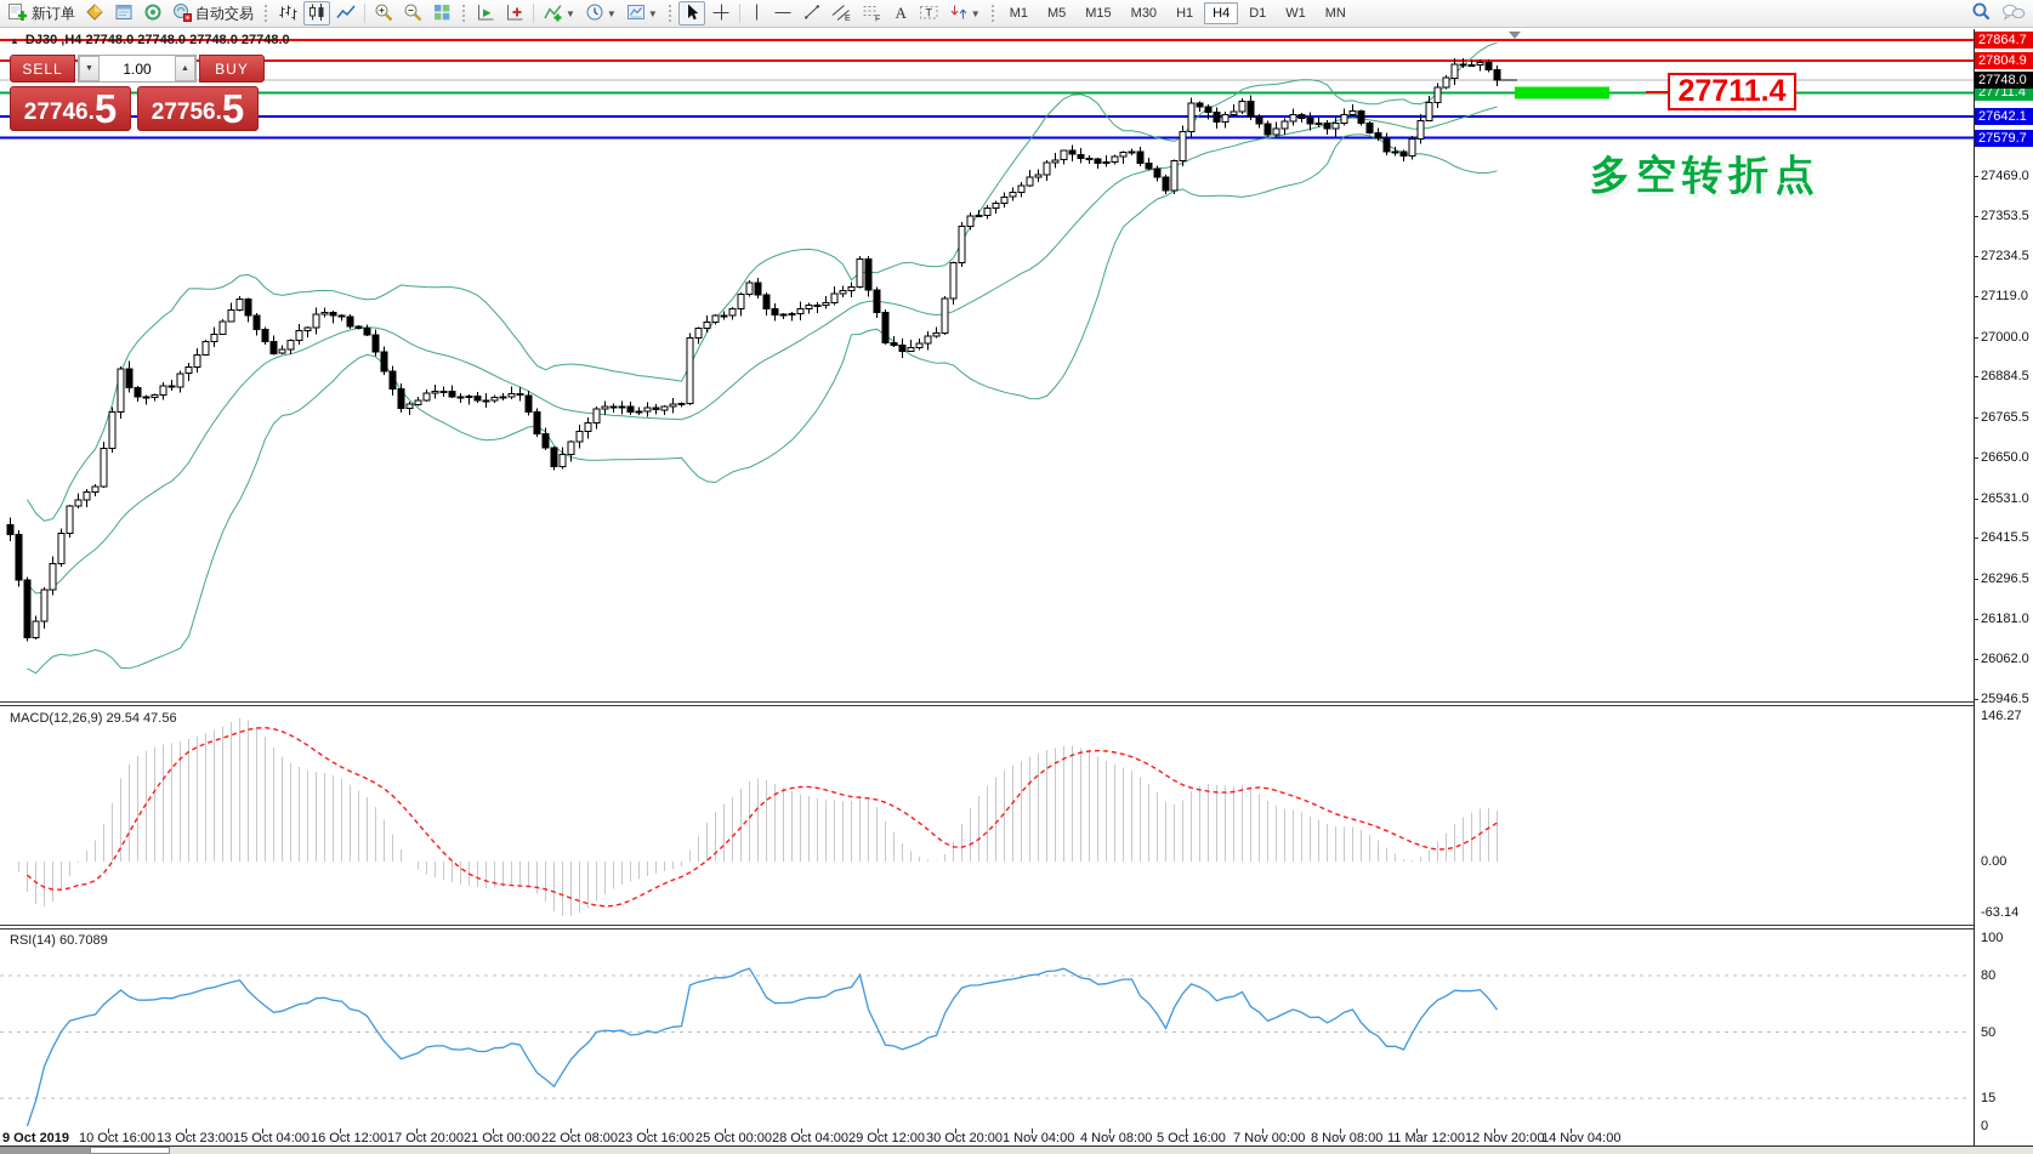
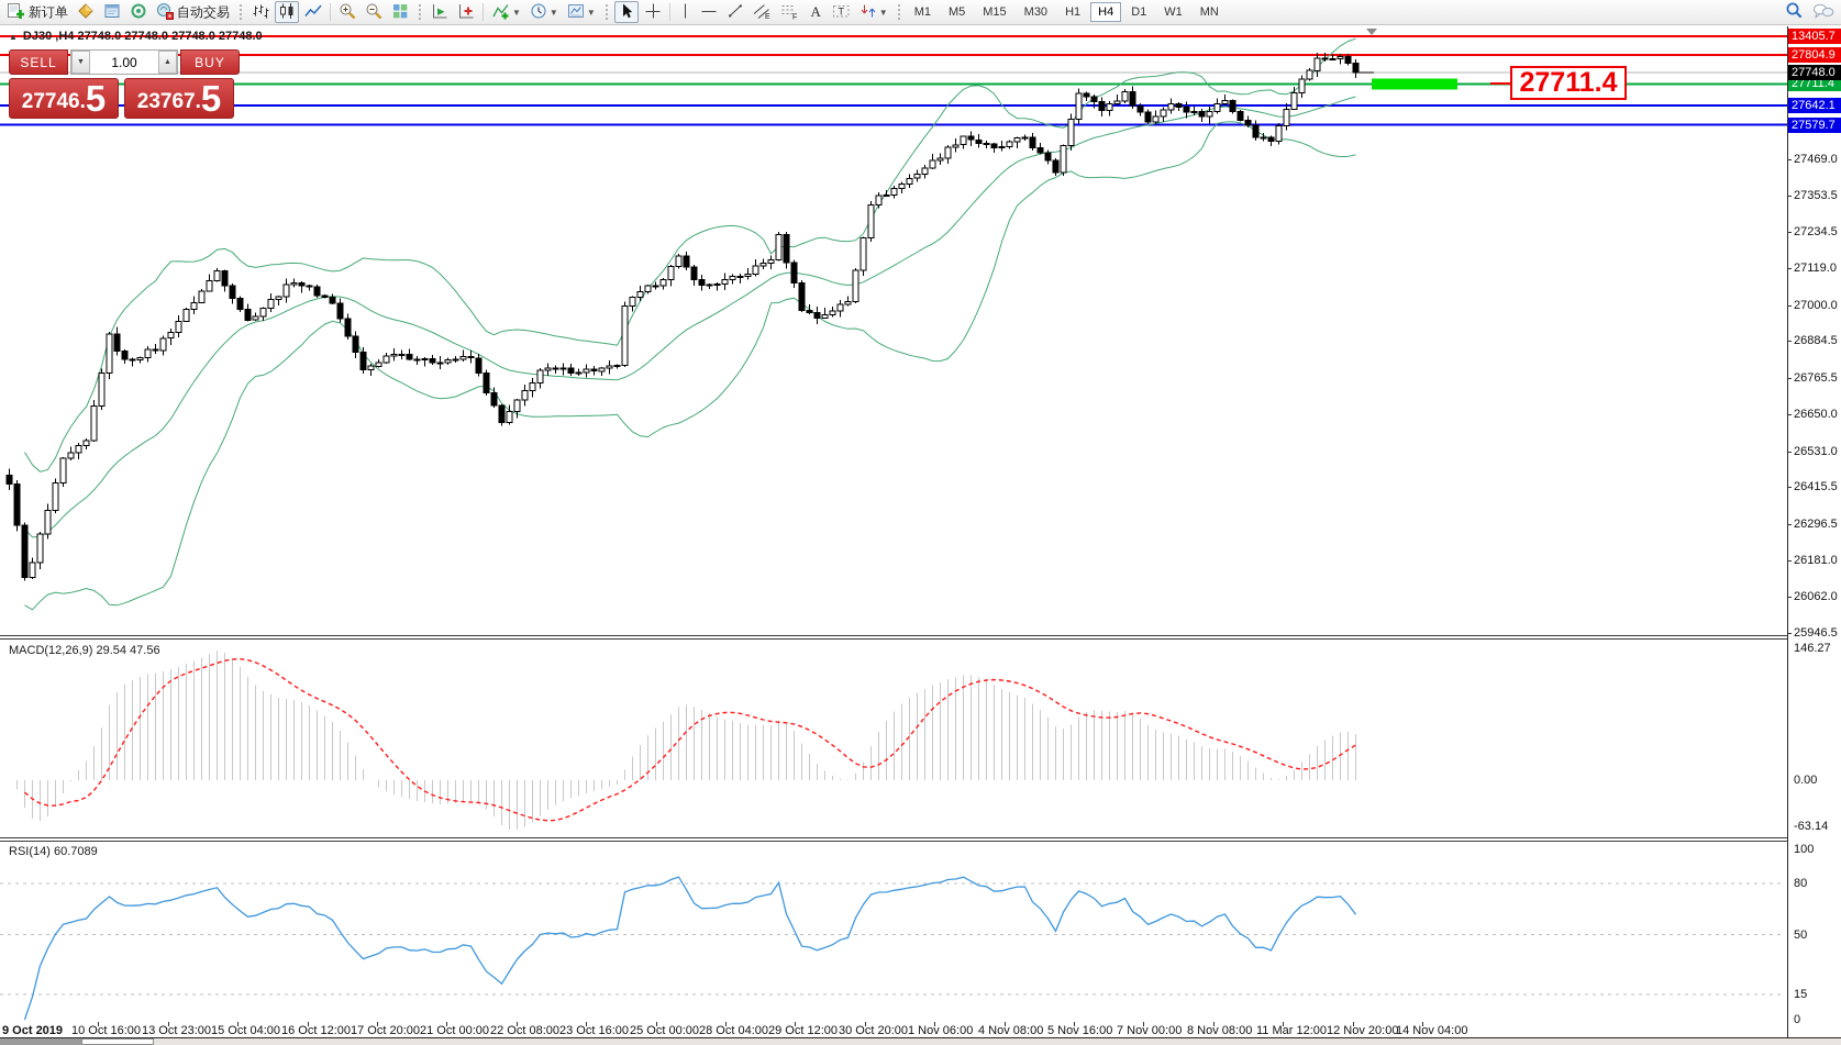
  新订单
  自动交易
  ▼
  ▼
  ▼
  A
  T
  ▼
  M1
  M5
  M15
  M30
  H1
  H4
  D1
  W1
  MN
  ▲ DJ30 ,H4 27748.0 27748.0 27748.0 27748.0
  SELL
  1.00
  BUY
  27746.
  5
- 27756.
+ 23767.
  5
  MACD(12,26,9) 29.54 47.56
  RSI(14) 60.7089
  27711.4
- 多空转折点
  27469.0
  27353.5
  27234.5
  27119.0
  27000.0
  26884.5
  26765.5
  26650.0
  26531.0
  26415.5
  26296.5
  26181.0
  26062.0
  25946.5
- 27864.7
+ 13405.7
  27804.9
  27711.4
  27642.1
  27579.7
  27748.0
  146.27
  0.00
  -63.14
  100
  80
  50
  15
  0
  9 Oct 2019
  10 Oct 16:00
  13 Oct 23:00
  15 Oct 04:00
  16 Oct 12:00
  17 Oct 20:00
  21 Oct 00:00
  22 Oct 08:00
  23 Oct 16:00
  25 Oct 00:00
  28 Oct 04:00
  29 Oct 12:00
  30 Oct 20:00
- 1 Nov 04:00
+ 1 Nov 06:00
  4 Nov 08:00
- 5 Oct 16:00
+ 5 Nov 16:00
  7 Nov 00:00
  8 Nov 08:00
  11 Mar 12:00
  12 Nov 20:00
  14 Nov 04:00
